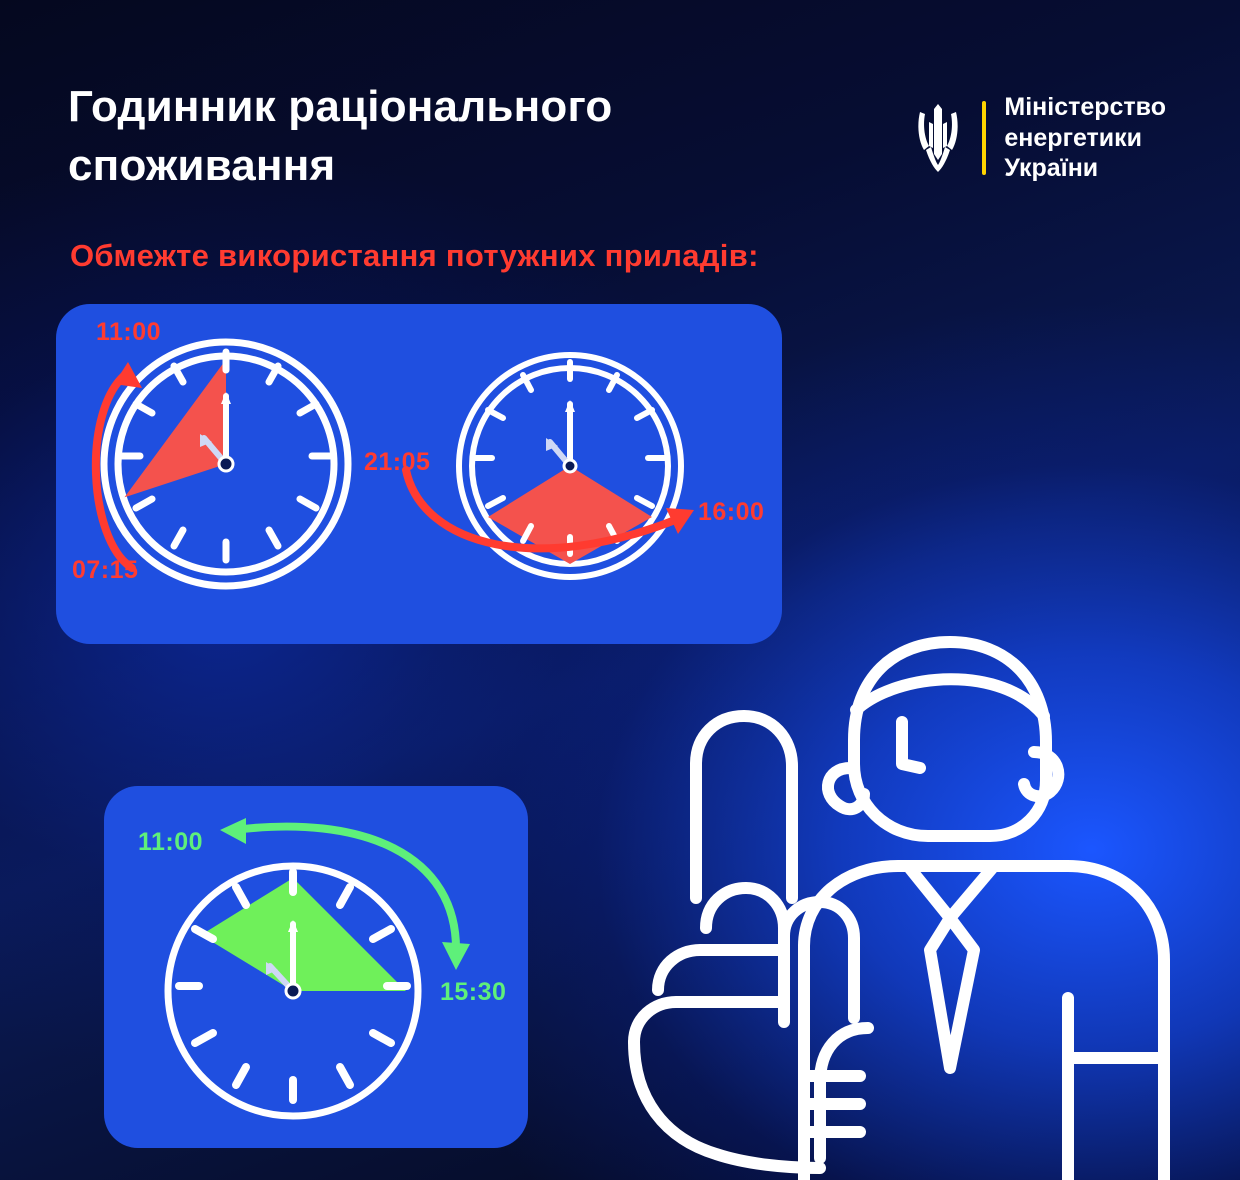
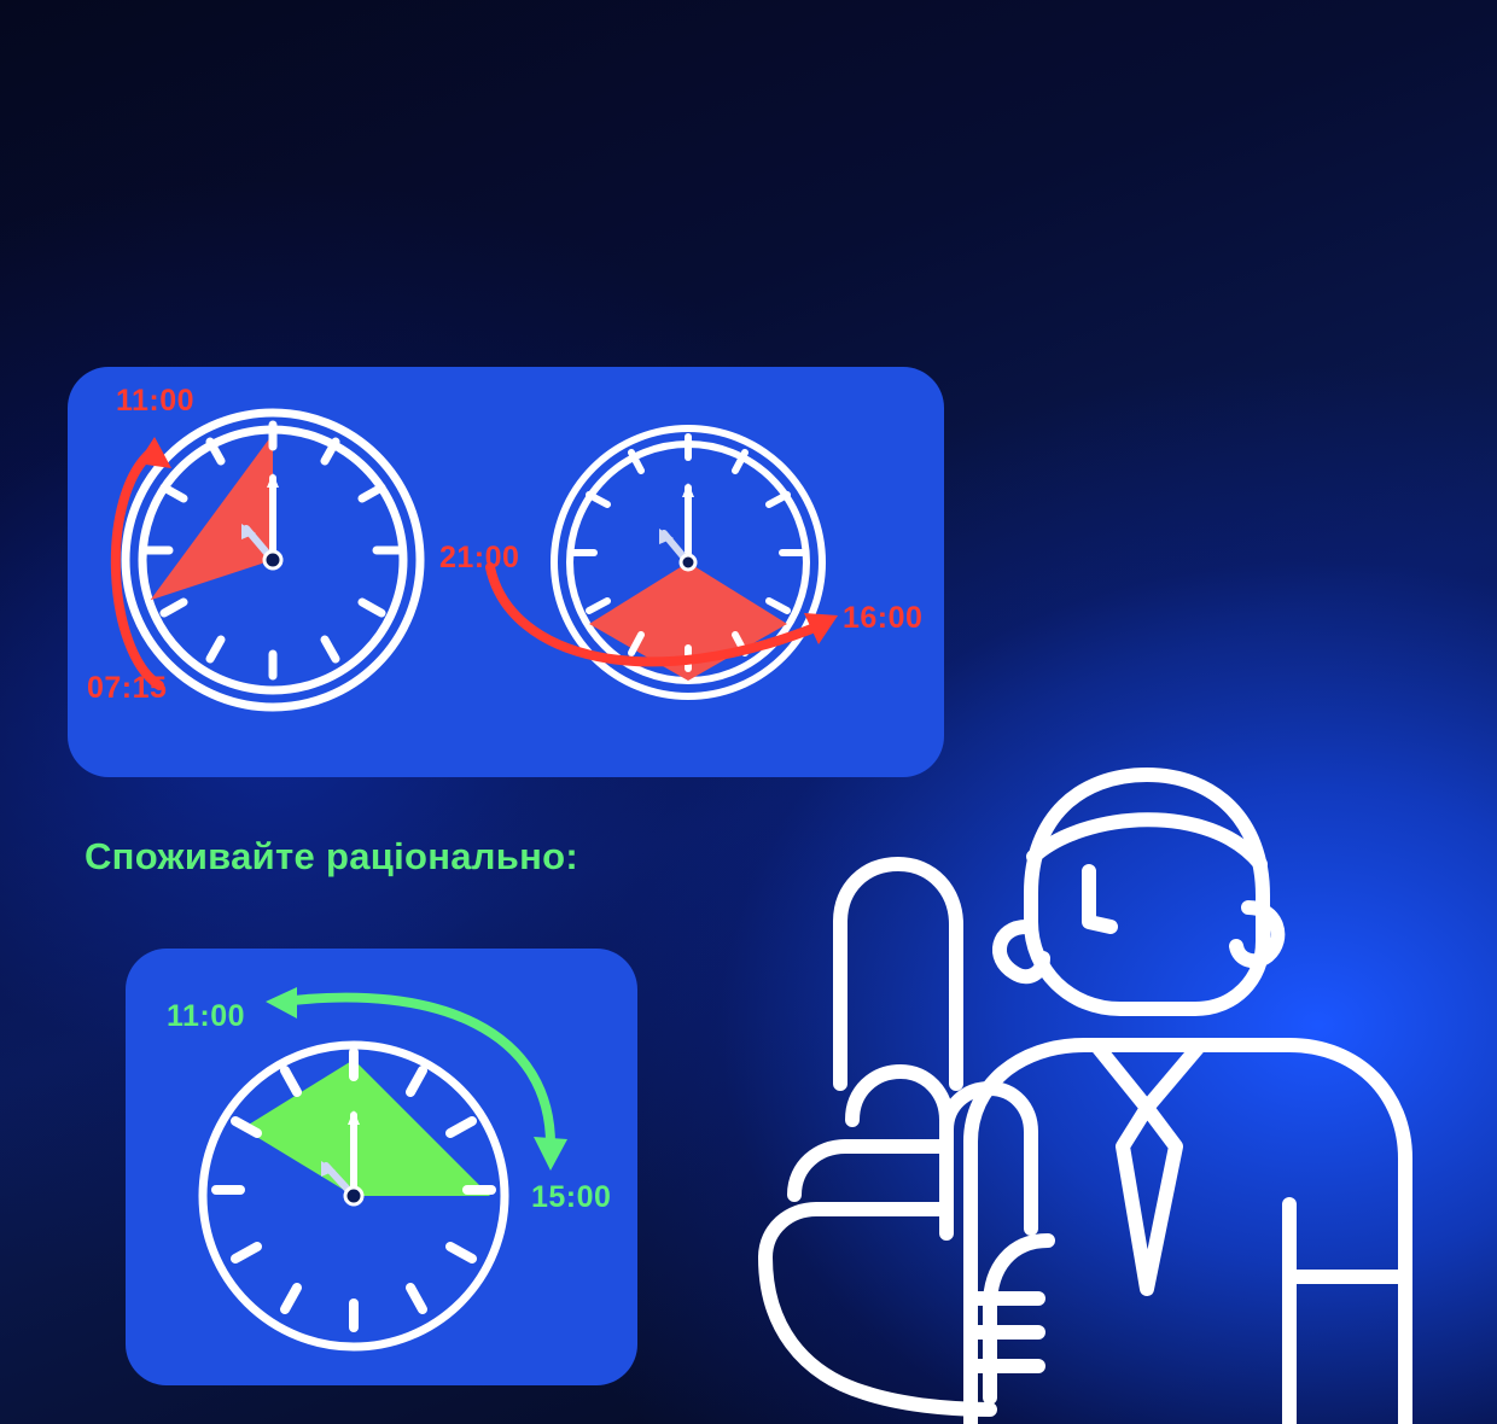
- Годинник раціонального споживання
- Міністерство
- енергетики
- України
- Обмежте використання потужних приладів:
  11:00
  07:15
- 21:05
+ 21:00
  16:00
+ Споживайте раціонально:
  11:00
- 15:30
+ 15:00
